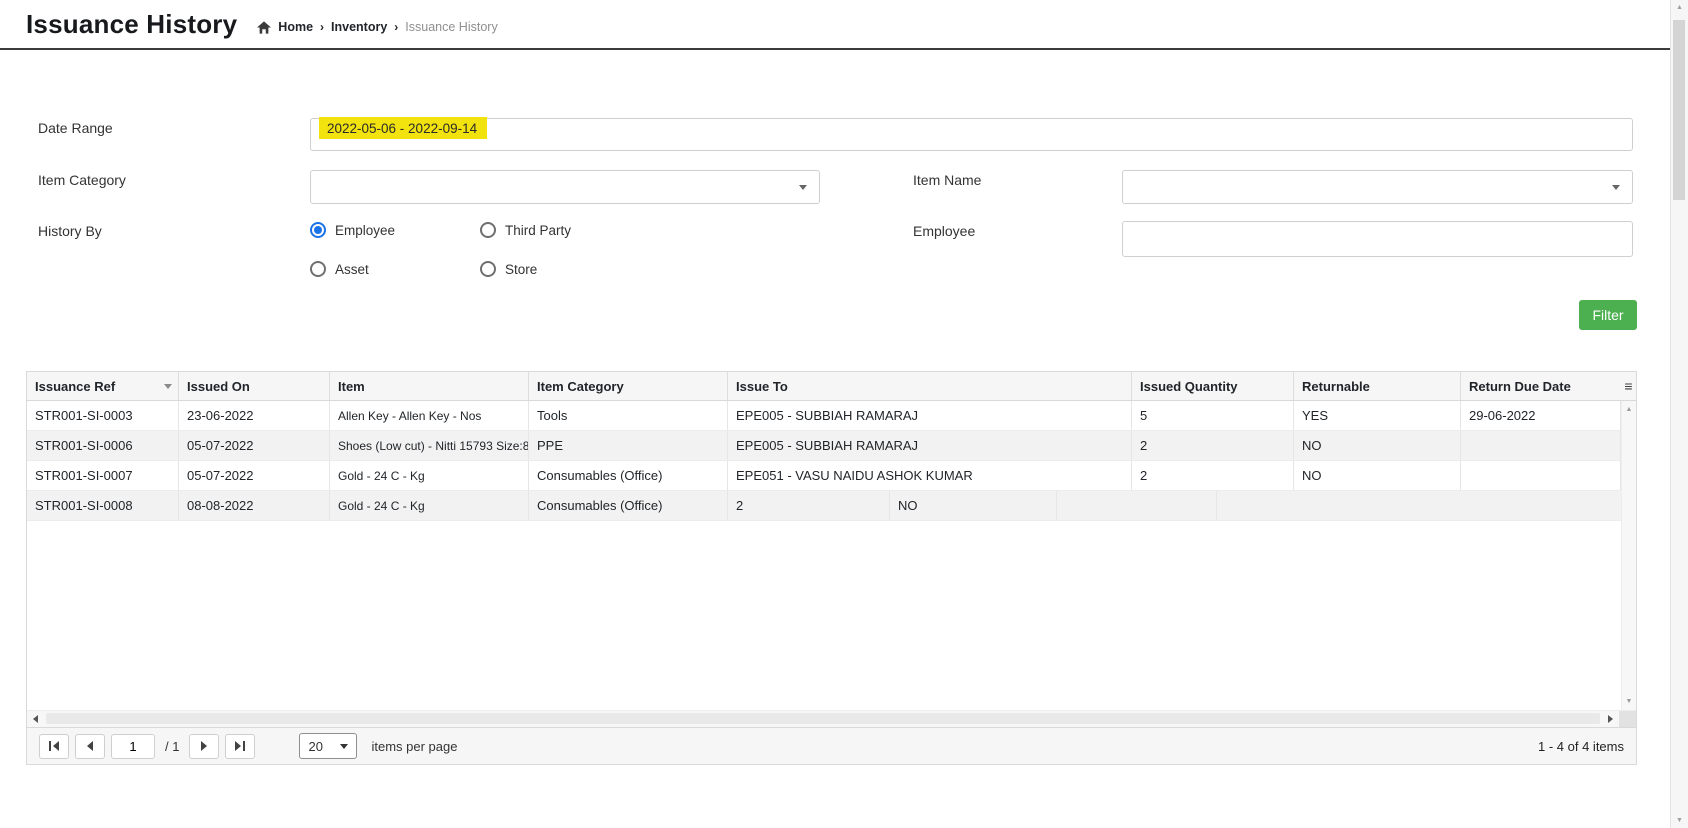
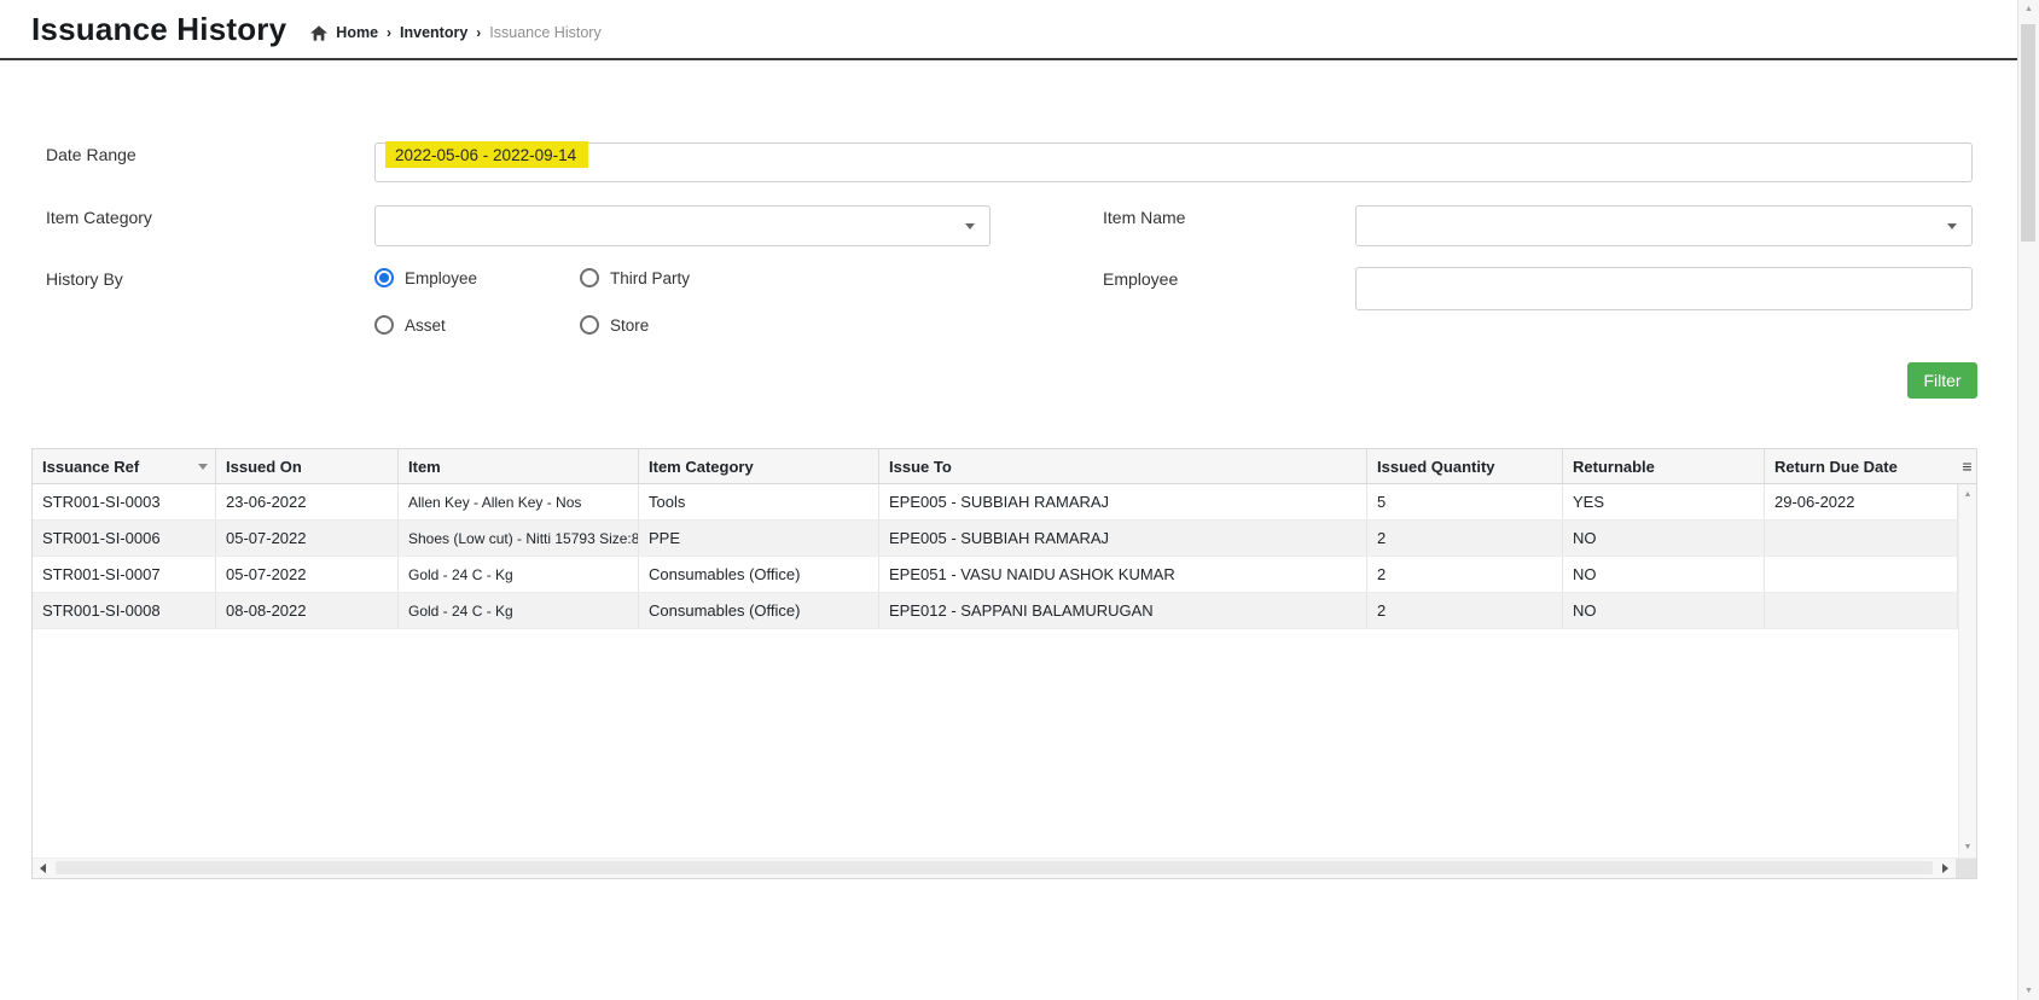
  Issuance History
  Home
  ›
  Inventory
  ›
  Issuance History
  Date Range
  2022-05-06 - 2022-09-14
  Item Category
  Item Name
  History By
  Employee
  Third Party
  Asset
  Store
  Employee
  Filter
  Issuance Ref
  Issued On
  Item
  Item Category
  Issue To
  Issued Quantity
  Returnable
  Return Due Date
  ≡
  STR001-SI-0003
  23-06-2022
  Allen Key - Allen Key - Nos
  Tools
  EPE005 - SUBBIAH RAMARAJ
  5
  YES
  29-06-2022
  STR001-SI-0006
  05-07-2022
  Shoes (Low cut) - Nitti 15793 Size:8
  PPE
  EPE005 - SUBBIAH RAMARAJ
  2
  NO
  STR001-SI-0007
  05-07-2022
  Gold - 24 C - Kg
  Consumables (Office)
  EPE051 - VASU NAIDU ASHOK KUMAR
  2
  NO
  STR001-SI-0008
  08-08-2022
  Gold - 24 C - Kg
  Consumables (Office)
+ EPE012 - SAPPANI BALAMURUGAN
  2
  NO
- 1
- / 1
- 20
- items per page
- 1 - 4 of 4 items
